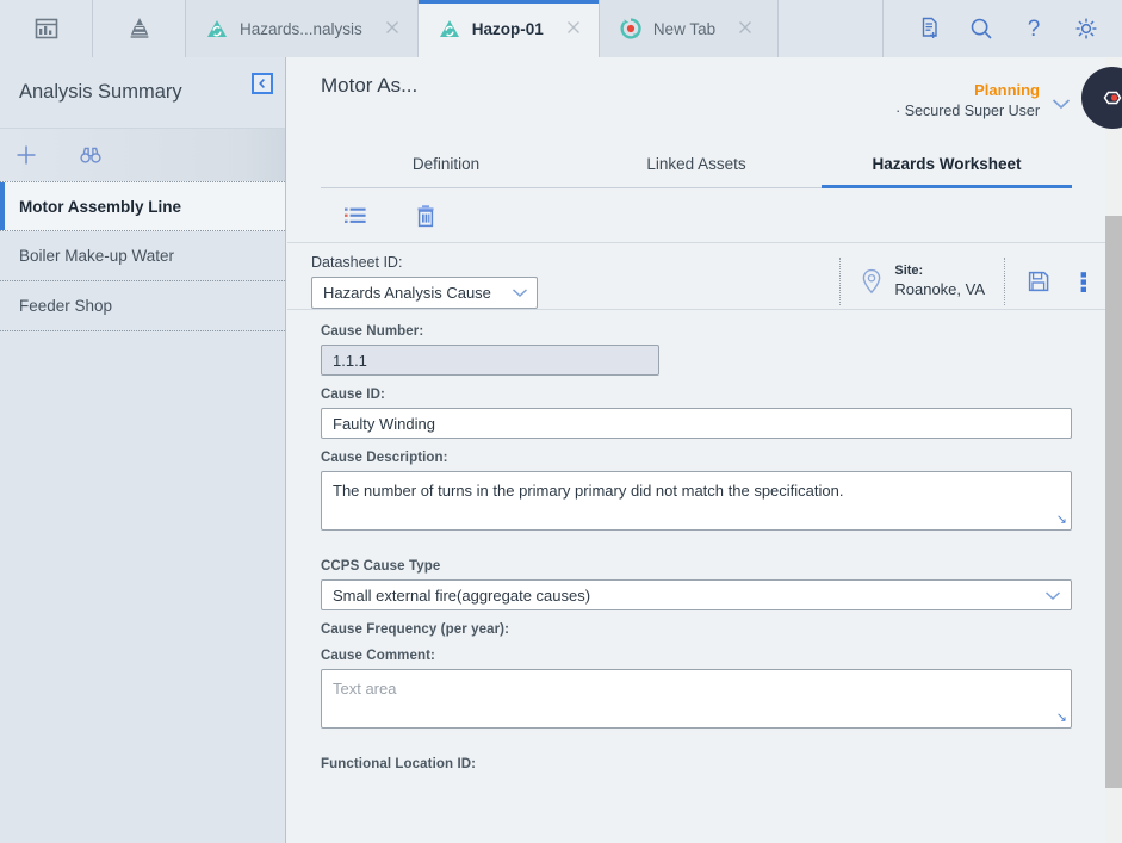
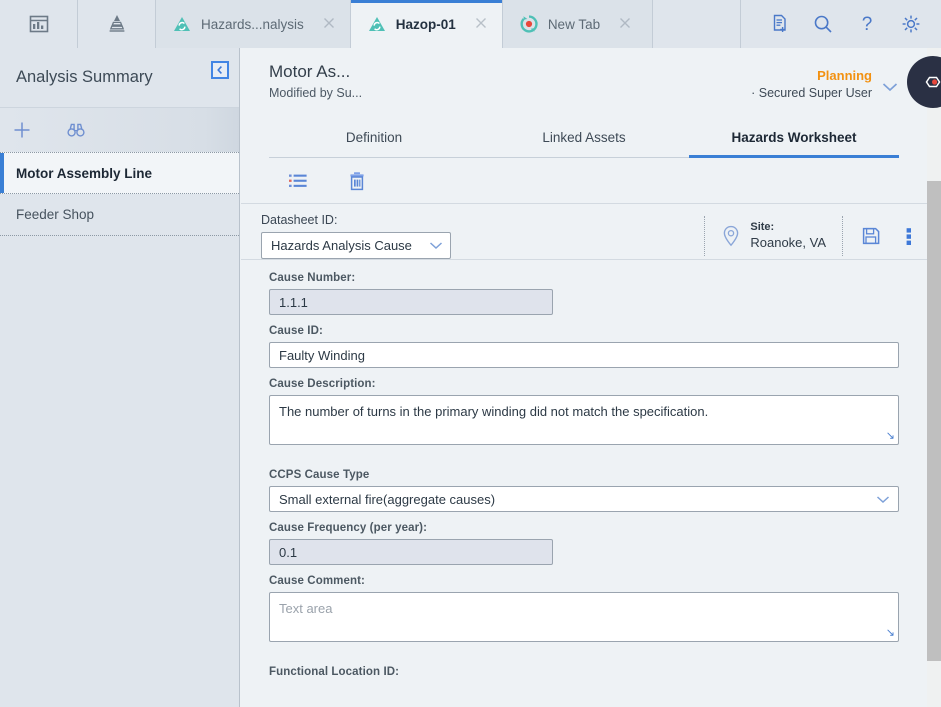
  Hazards...nalysis
  Hazop-01
  New Tab
  ?
  Analysis Summary
  Motor Assembly Line
- Boiler Make-up Water
  Feeder Shop
  Motor As...
+ Modified by Su...
  Planning
  · Secured Super User
  Definition
  Linked Assets
  Hazards Worksheet
  Datasheet ID:
  Hazards Analysis Cause
  Site:
  Roanoke, VA
  Cause Number:
  1.1.1
  Cause ID:
  Faulty Winding
  Cause Description:
- The number of turns in the primary primary did not match the specification.
+ The number of turns in the primary winding did not match the specification.
  ↘
  CCPS Cause Type
  Small external fire(aggregate causes)
  Cause Frequency (per year):
+ 0.1
  Cause Comment:
  Text area
  ↘
  Functional Location ID:
